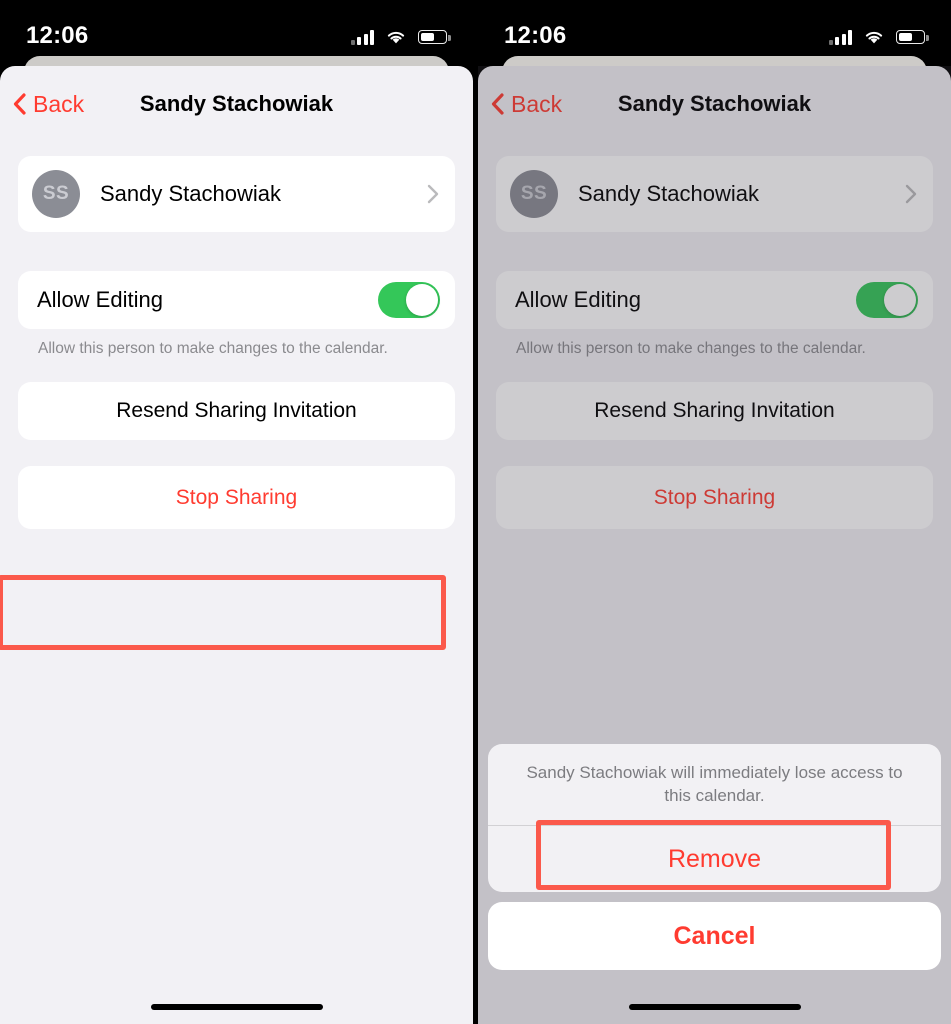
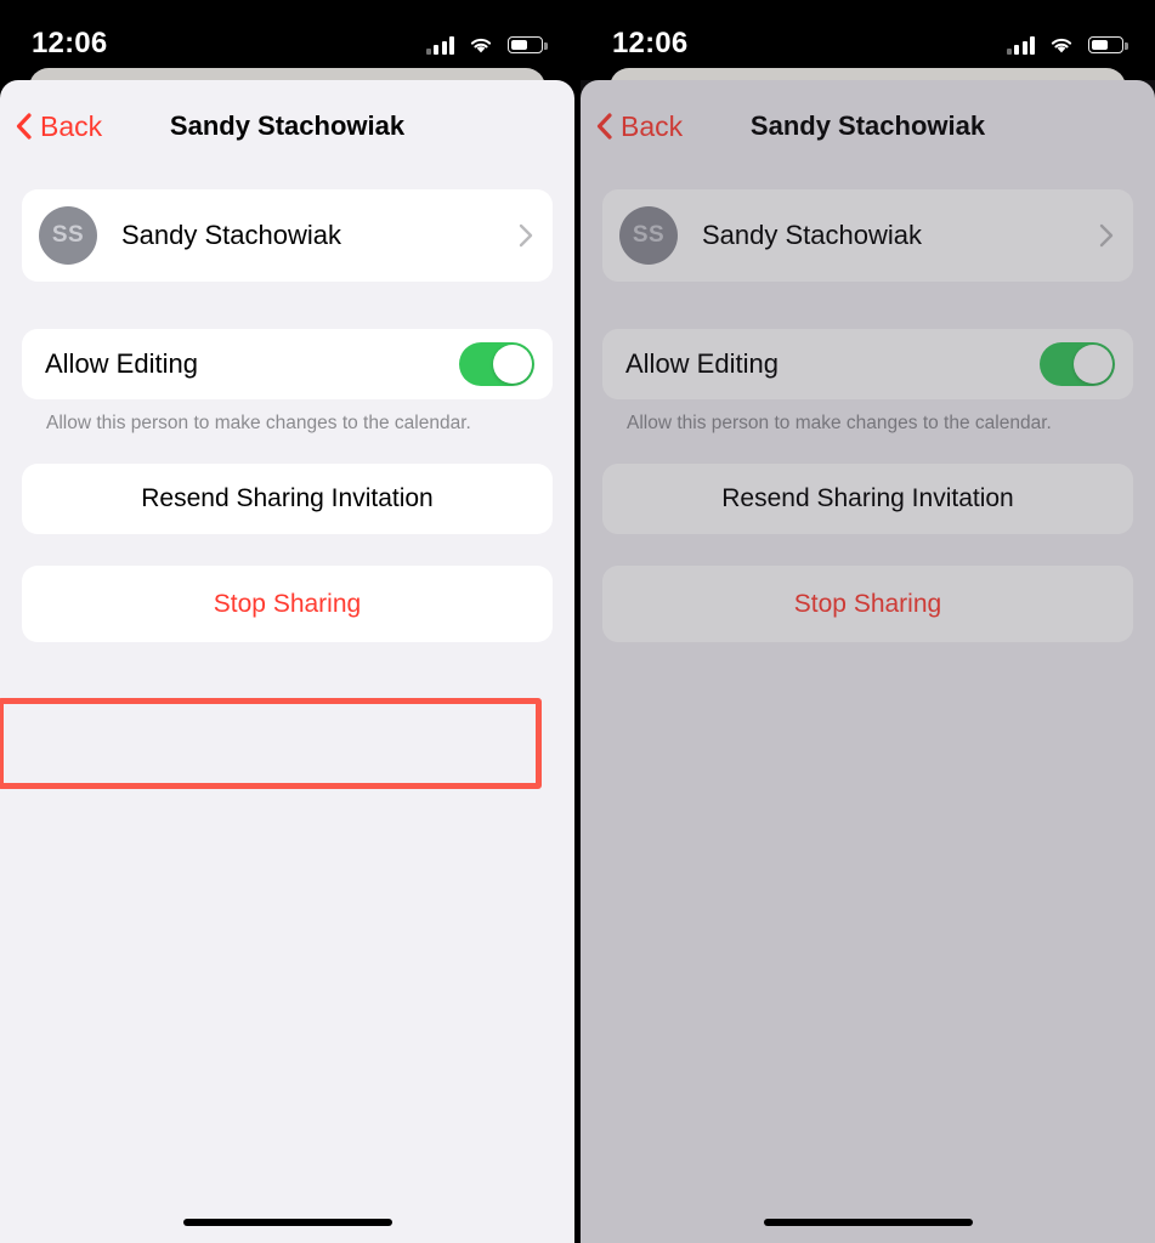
  12:06
  Back
  Sandy Stachowiak
  SS
  Sandy Stachowiak
  Allow Editing
  Allow this person to make changes to the calendar.
  Resend Sharing Invitation
  Stop Sharing
  12:06
  Back
  Sandy Stachowiak
  SS
  Sandy Stachowiak
  Allow Editing
  Allow this person to make changes to the calendar.
  Resend Sharing Invitation
  Stop Sharing
- Sandy Stachowiak will immediately lose access to this calendar.
- Remove
- Cancel
